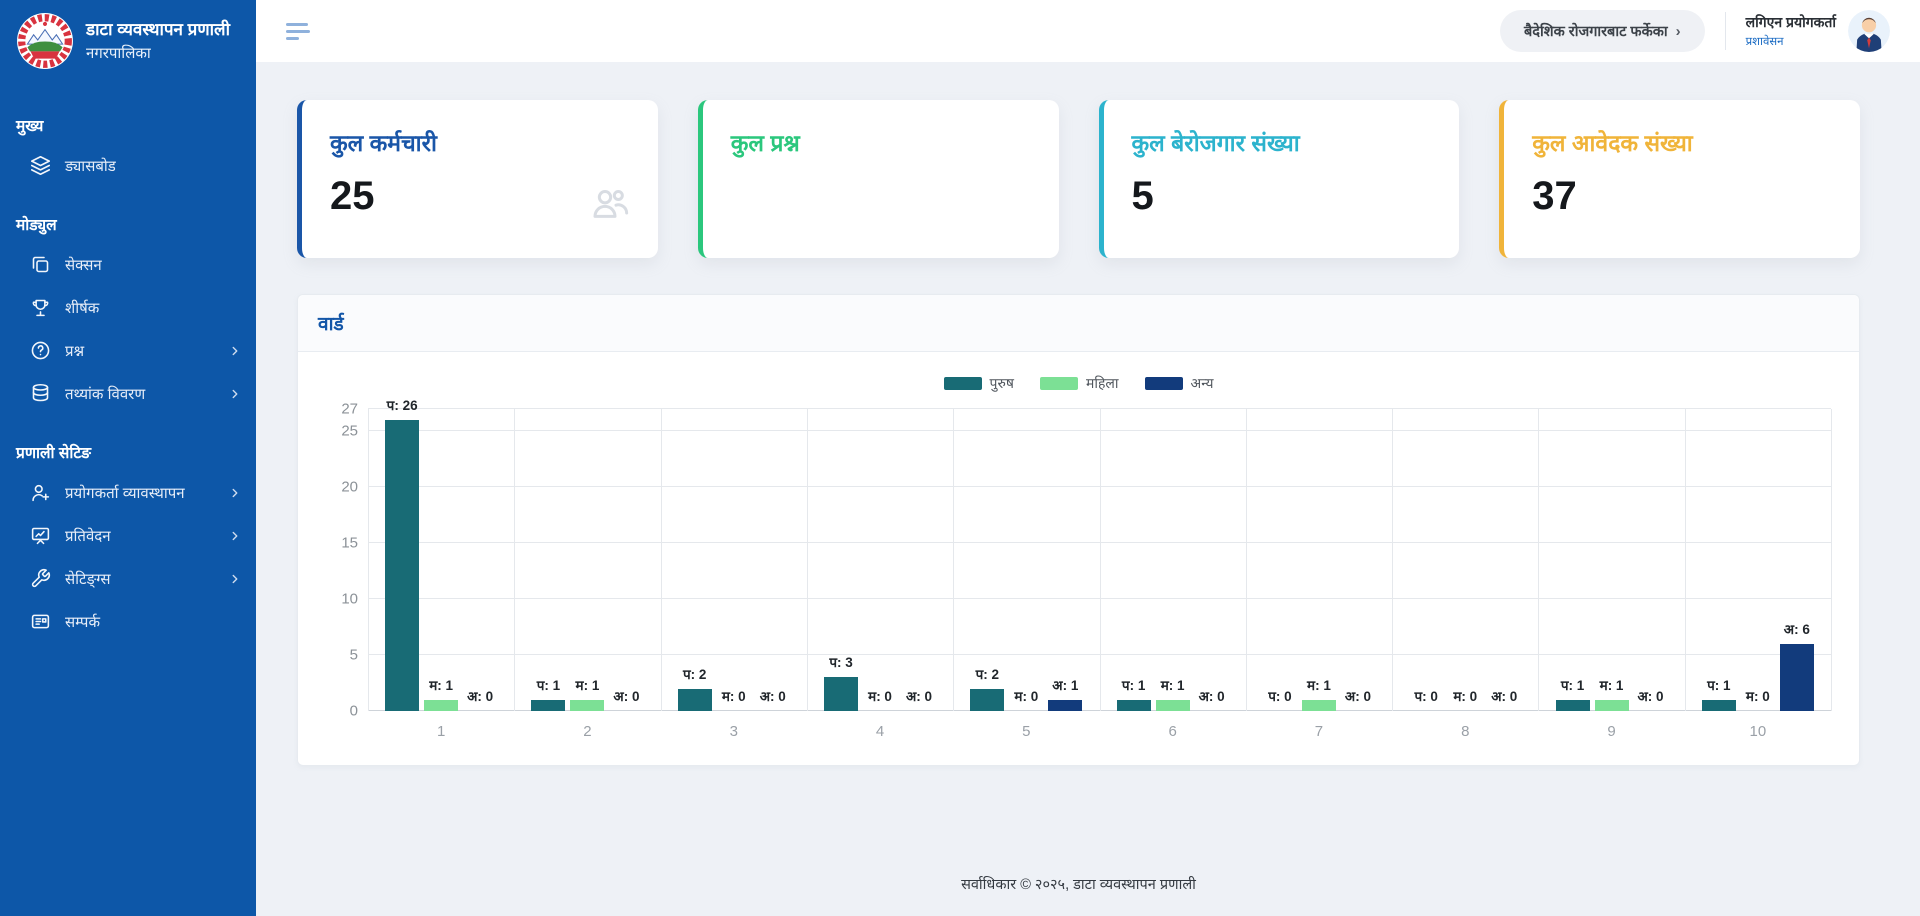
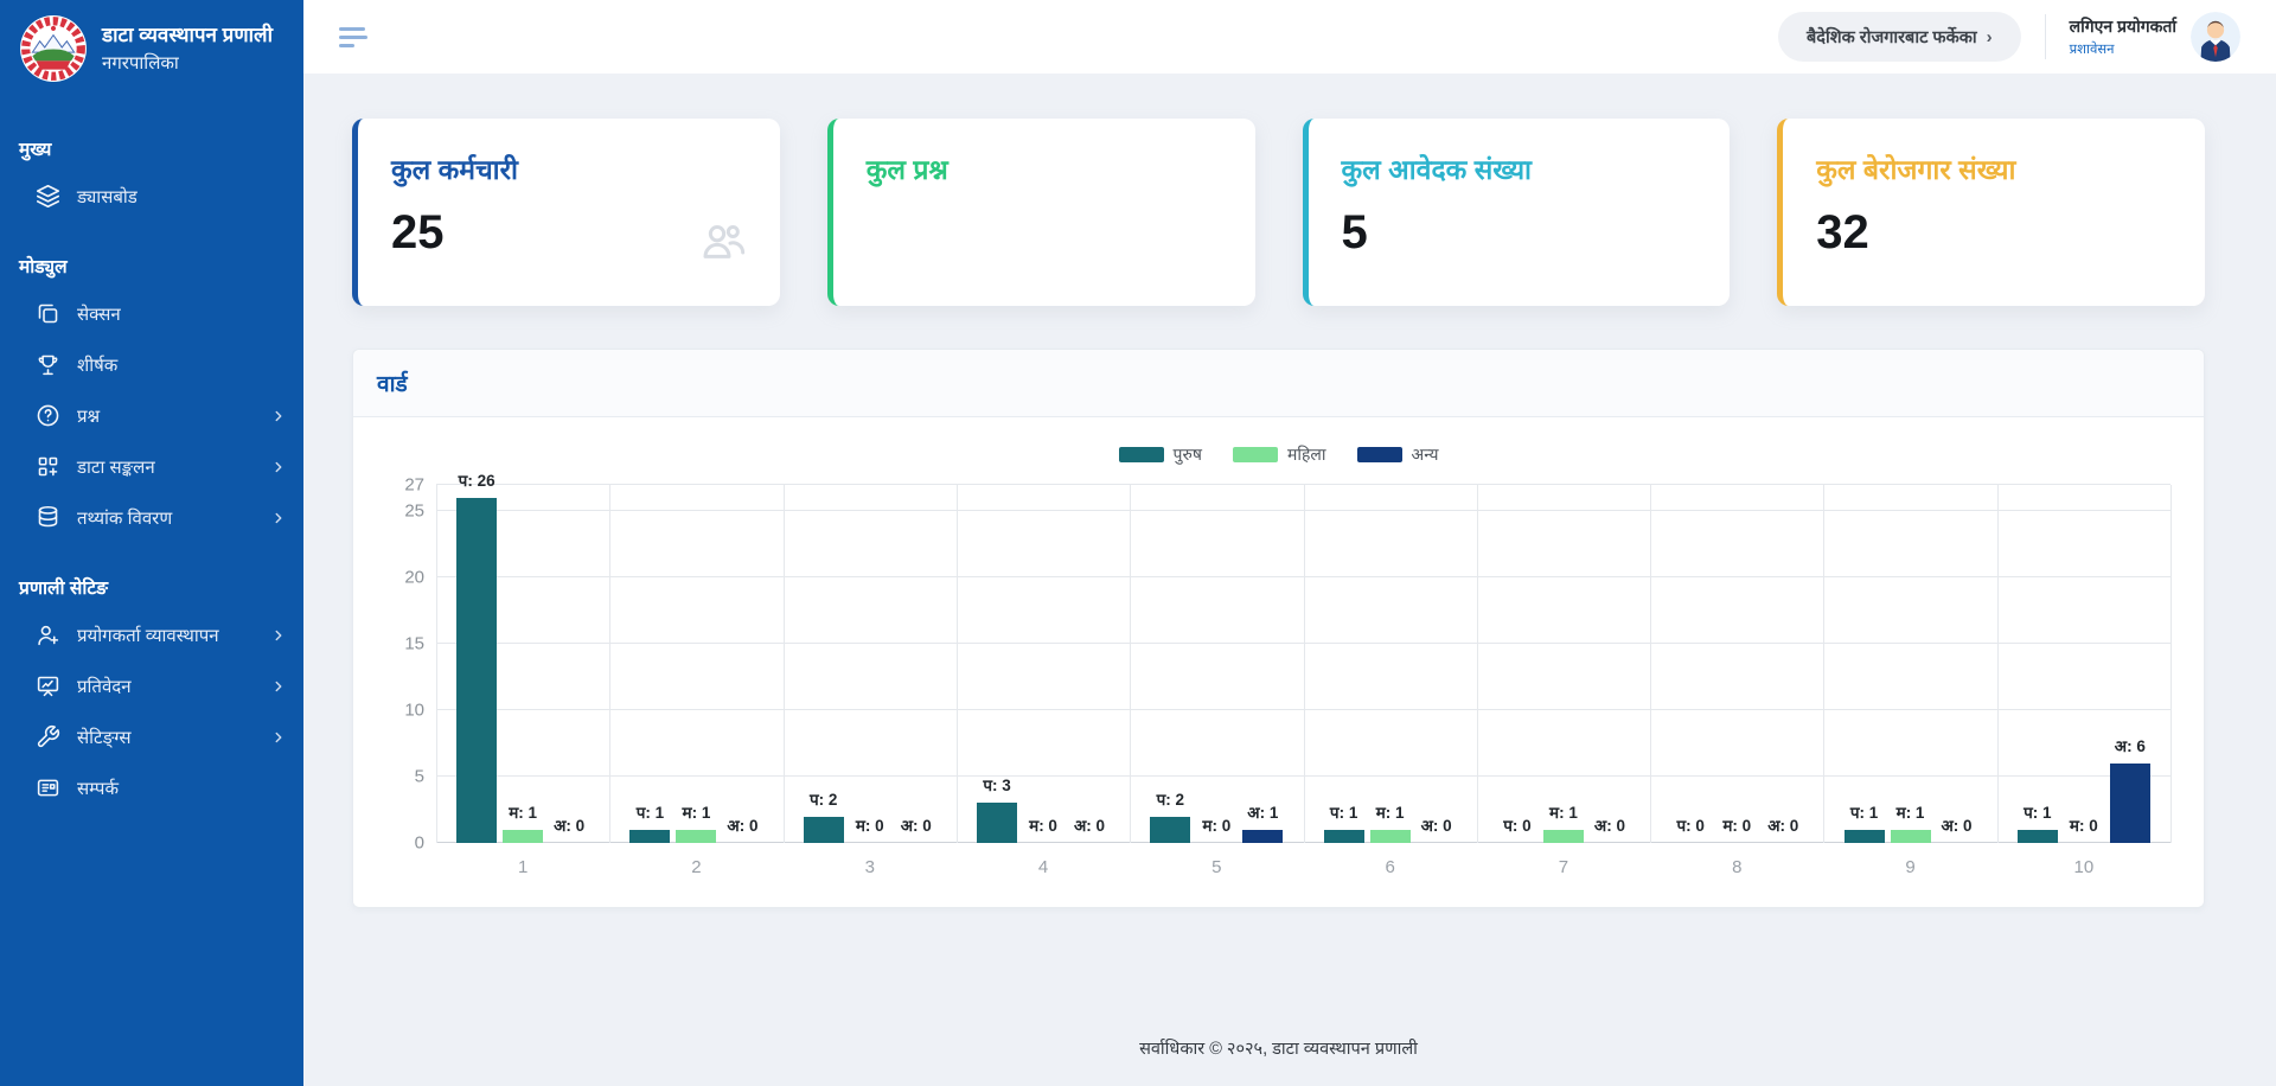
  डाटा व्यवस्थापन प्रणाली
  नगरपालिका
  मुख्य
  ड्यासबोड
  मोड्युल
  सेक्सन
  शीर्षक
  प्रश्न
+ डाटा सङ्कलन
  तथ्यांक विवरण
  प्रणाली सेटिङ
  प्रयोगकर्ता व्यावस्थापन
  प्रतिवेदन
  सेटिङ्ग्स
  सम्पर्क
  बैदेशिक रोजगारबाट फर्केका
  ›
  लगिएन प्रयोगकर्ता
  प्रशावेसन
  कुल कर्मचारी
  25
  कुल प्रश्न
- कुल बेरोजगार संख्या
+ कुल आवेदक संख्या
  5
- कुल आवेदक संख्या
+ कुल बेरोजगार संख्या
- 37
+ 32
  वार्ड
  पुरुष
  महिला
  अन्य
  27
  25
  20
  15
  10
  5
  0
  प: 26
  म: 1
  अ: 0
  1
  प: 1
  म: 1
  अ: 0
  2
  प: 2
  म: 0
  अ: 0
  3
  प: 3
  म: 0
  अ: 0
  4
  प: 2
  म: 0
  अ: 1
  5
  प: 1
  म: 1
  अ: 0
  6
  प: 0
  म: 1
  अ: 0
  7
  प: 0
  म: 0
  अ: 0
  8
  प: 1
  म: 1
  अ: 0
  9
  प: 1
  म: 0
  अ: 6
  10
  सर्वाधिकार © २०२५, डाटा व्यवस्थापन प्रणाली
